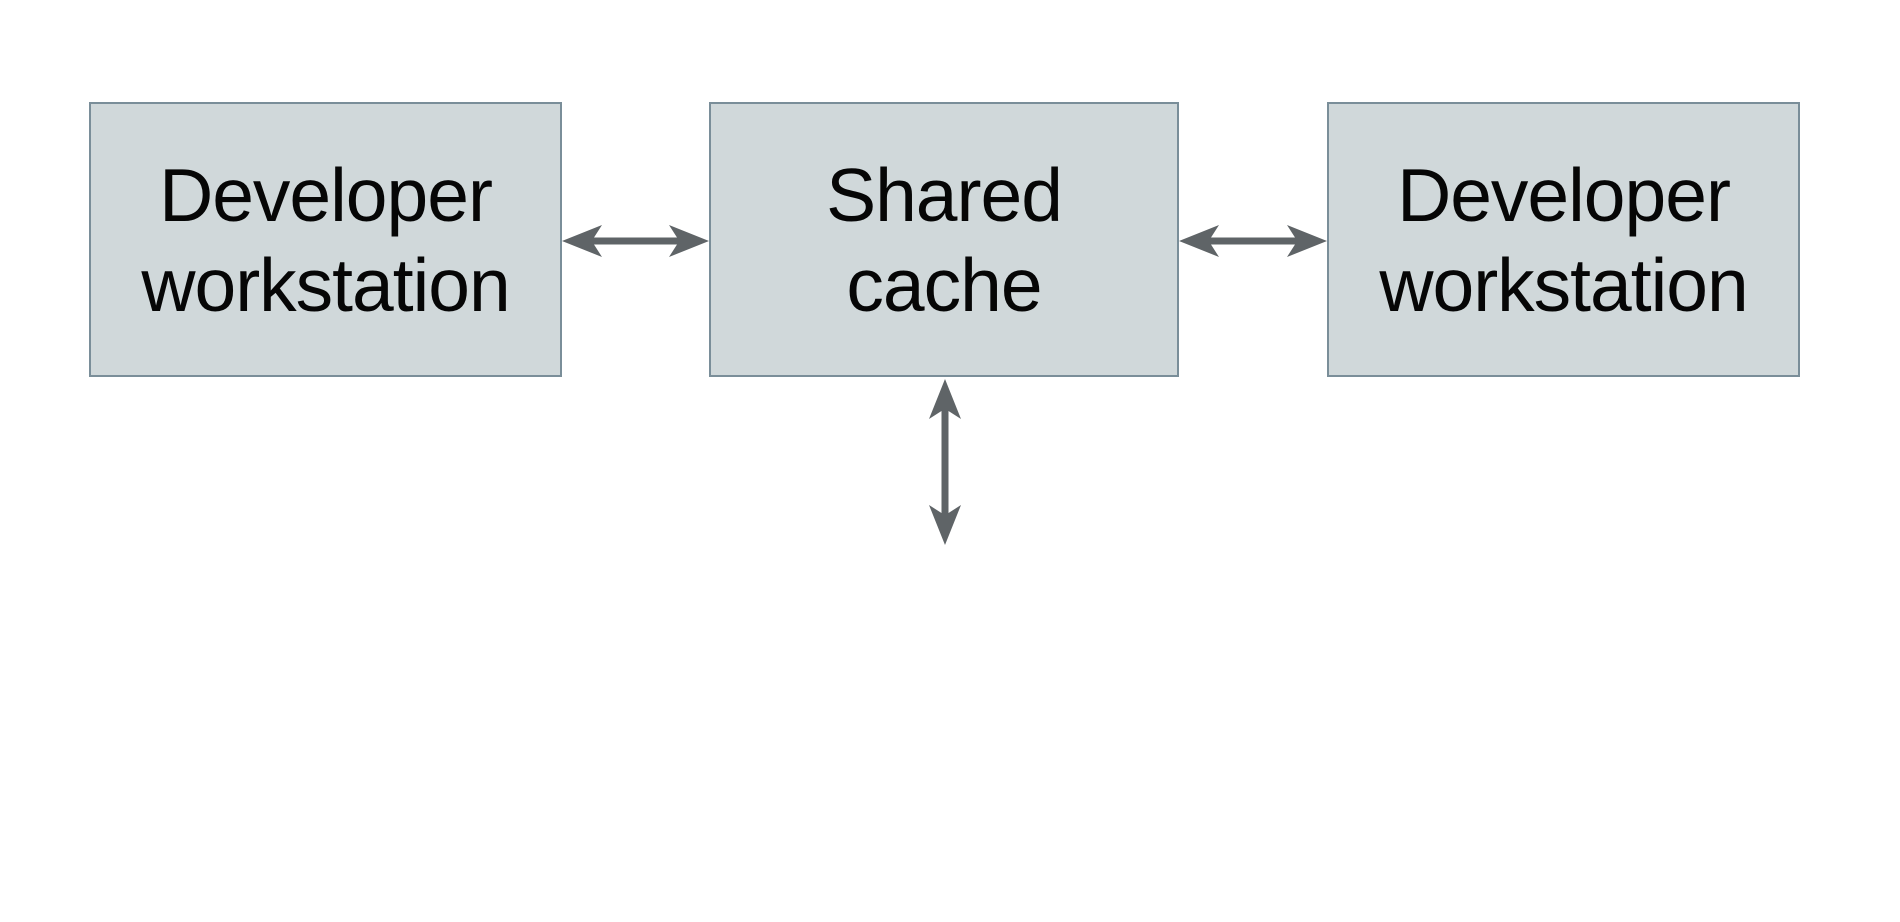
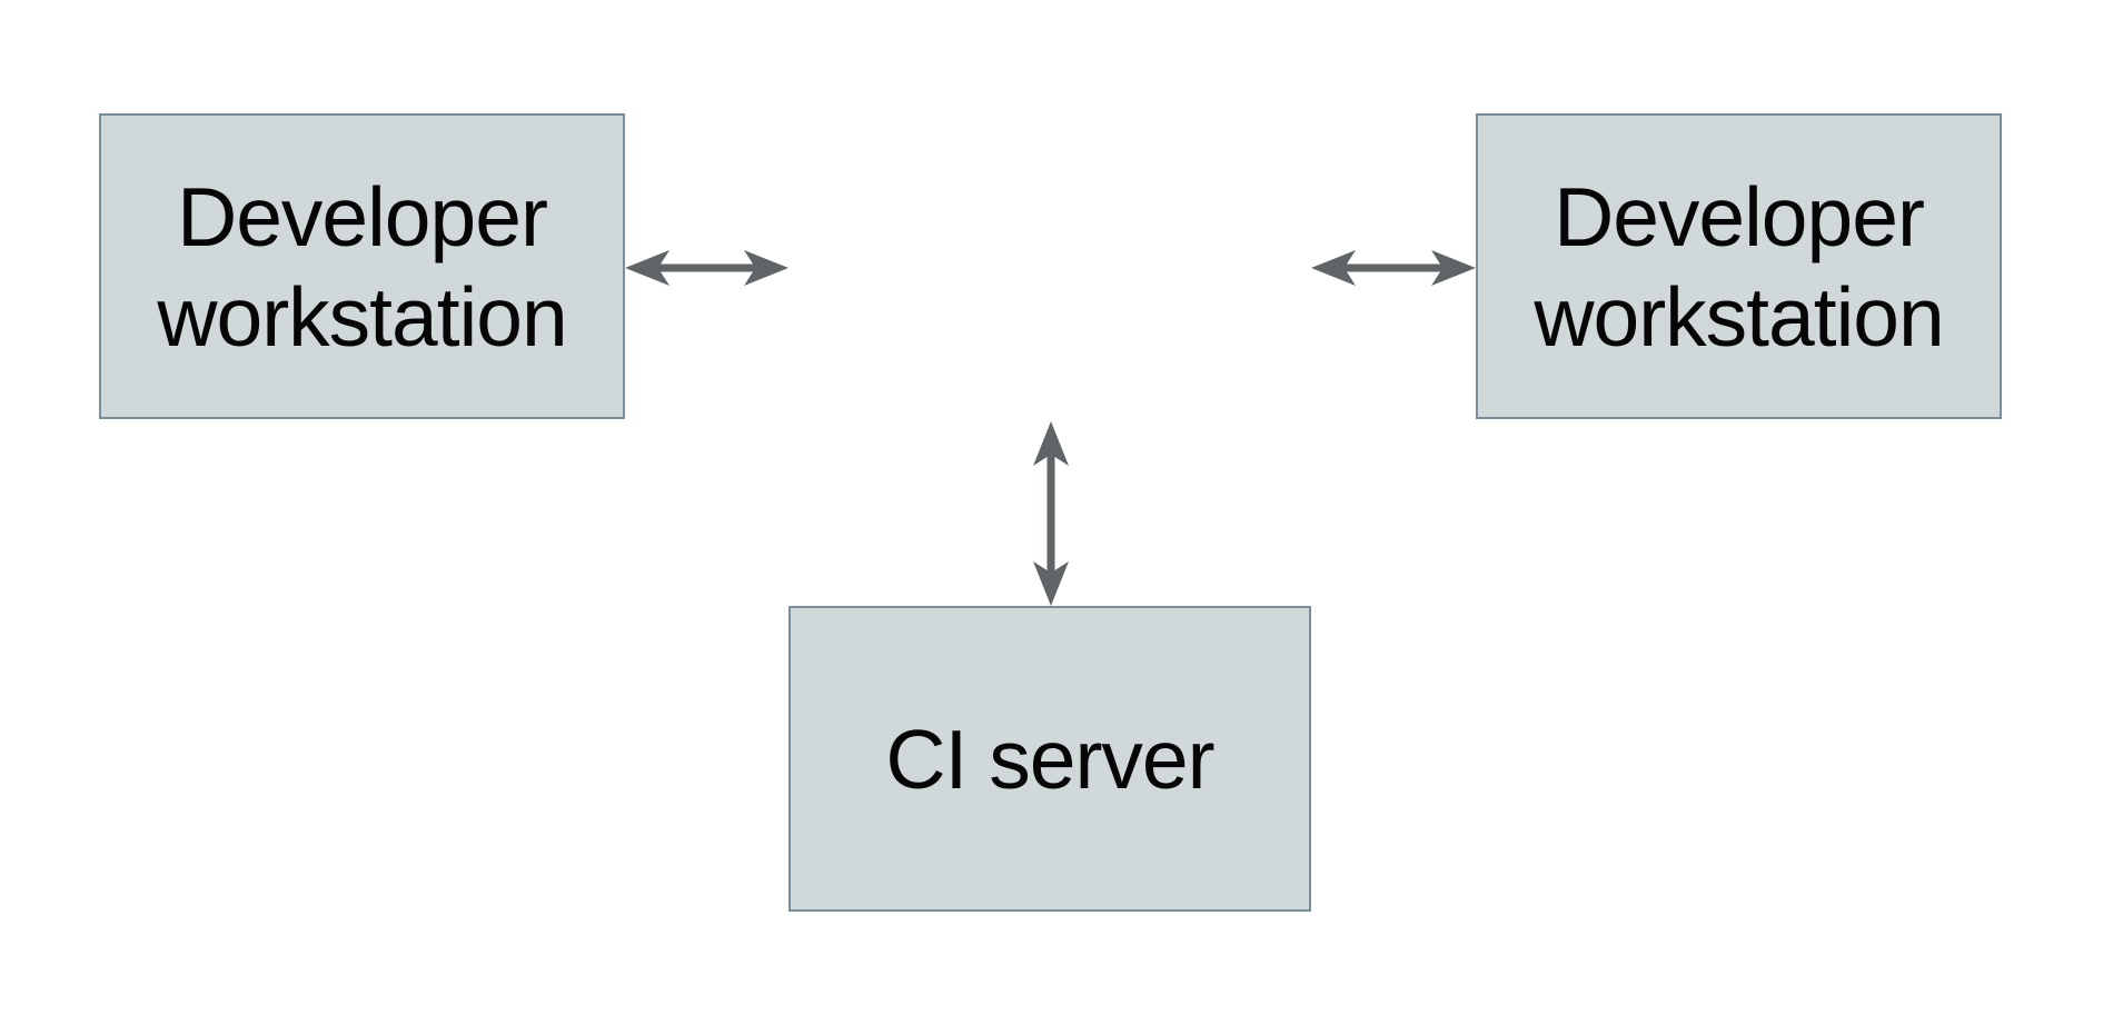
  Developer
  workstation
- Shared
- cache
  Developer
  workstation
+ CI server
